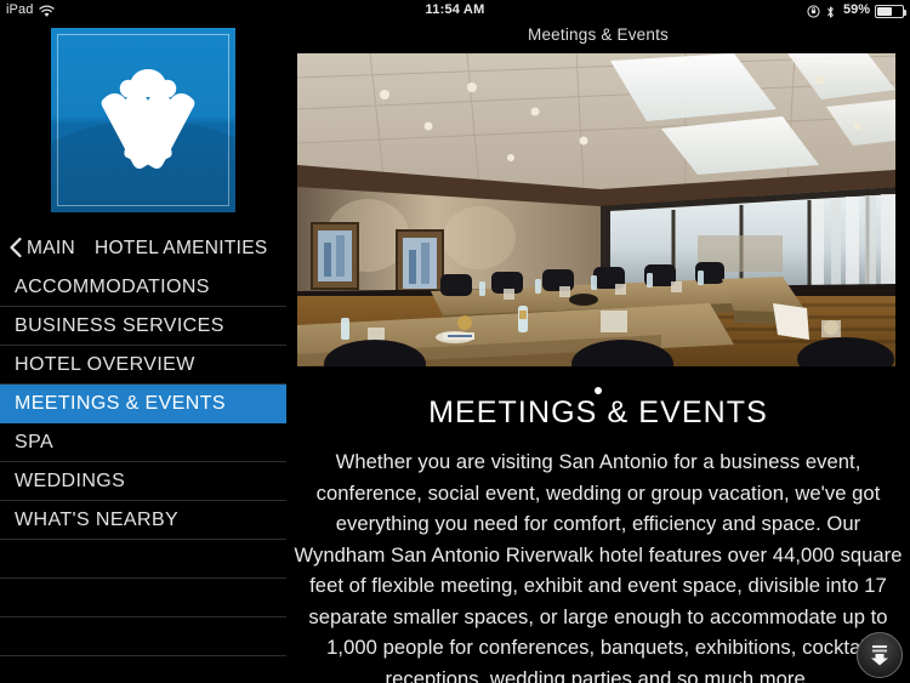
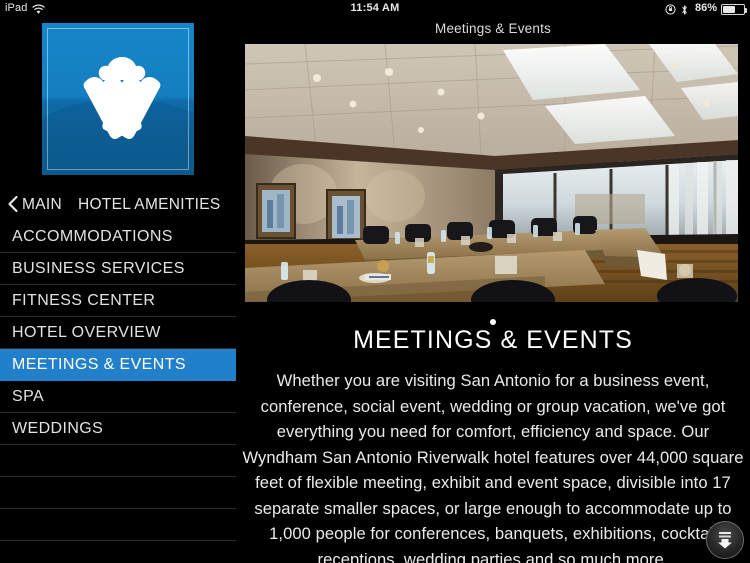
  iPad
  11:54 AM
- 59%
+ 86%
  Meetings & Events
  MAIN
  HOTEL AMENITIES
  ACCOMMODATIONS
  BUSINESS SERVICES
+ FITNESS CENTER
  HOTEL OVERVIEW
  MEETINGS & EVENTS
  SPA
  WEDDINGS
- WHAT'S NEARBY
  MEETINGS & EVENTS
  Whether you are visiting San Antonio for a business event, conference, social event, wedding or group vacation, we've got everything you need for comfort, efficiency and space. Our Wyndham San Antonio Riverwalk hotel features over 44,000 square feet of flexible meeting, exhibit and event space, divisible into 17 separate smaller spaces, or large enough to accommodate up to 1,000 people for conferences, banquets, exhibitions, cockta receptions, wedding parties and so much more.
